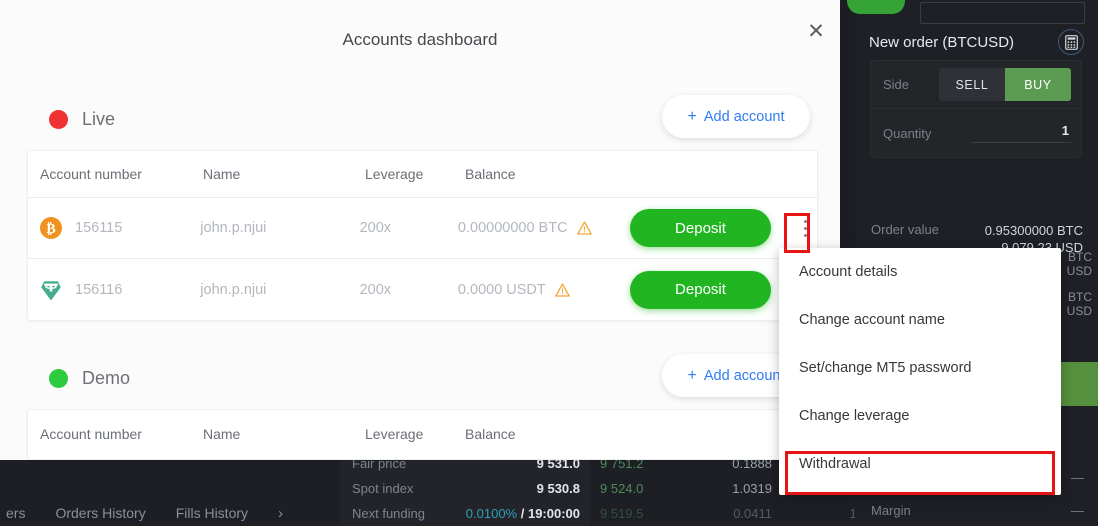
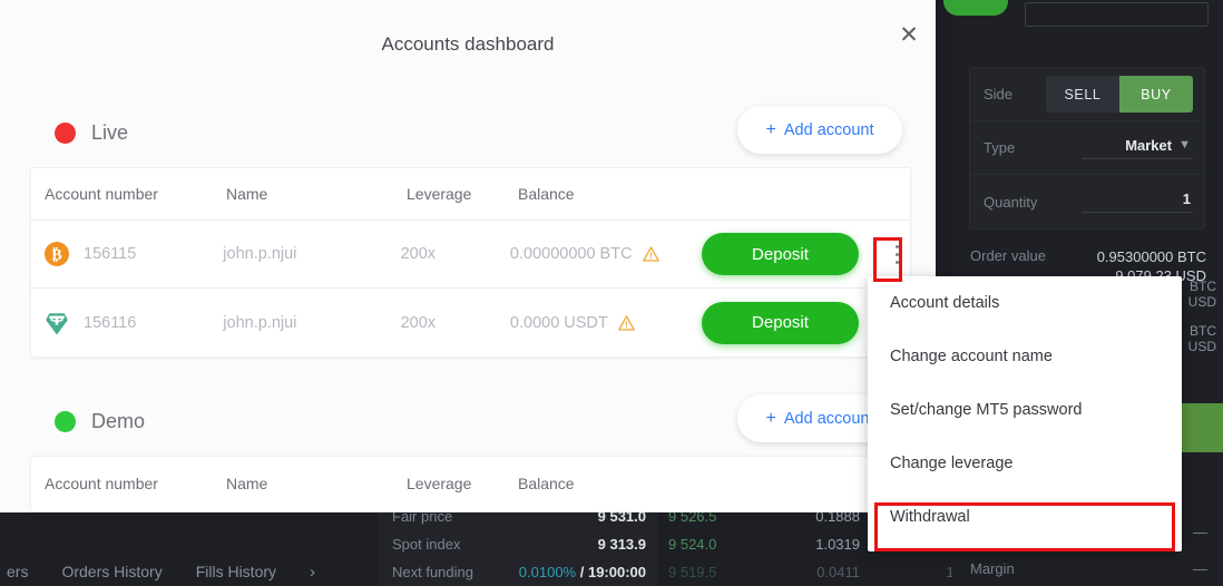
  ers
  Orders History
  Fills History
  ›
  Fair price
  9 531.0
  Spot index
- 9 530.8
+ 9 313.9
  Next funding
  0.0100% / 19:00:00
- 9 751.2
+ 9 526.5
  0.1888
  9 524.0
  1.0319
  9 519.5
  0.0411
- New order (BTCUSD)
  Side
  SELL
  BUY
+ Type
+ Market
+ ▼
  Quantity
  1
  Order value
  0.95300000 BTC
  BTC
  USD
  BTC
  USD
  Margin
  —
  —
  Accounts dashboard
  ✕
  Live
  +
  Add account
  Account number
  Name
  Leverage
  Balance
  ₿
  156115
  john.p.njui
  200x
  0.00000000 BTC
  Deposit
  156116
  john.p.njui
  200x
  0.0000 USDT
  Deposit
  Demo
  +
  Add accoun
  Account number
  Name
  Leverage
  Balance
  Account details
  Change account name
  Set/change MT5 password
  Change leverage
  Withdrawal
